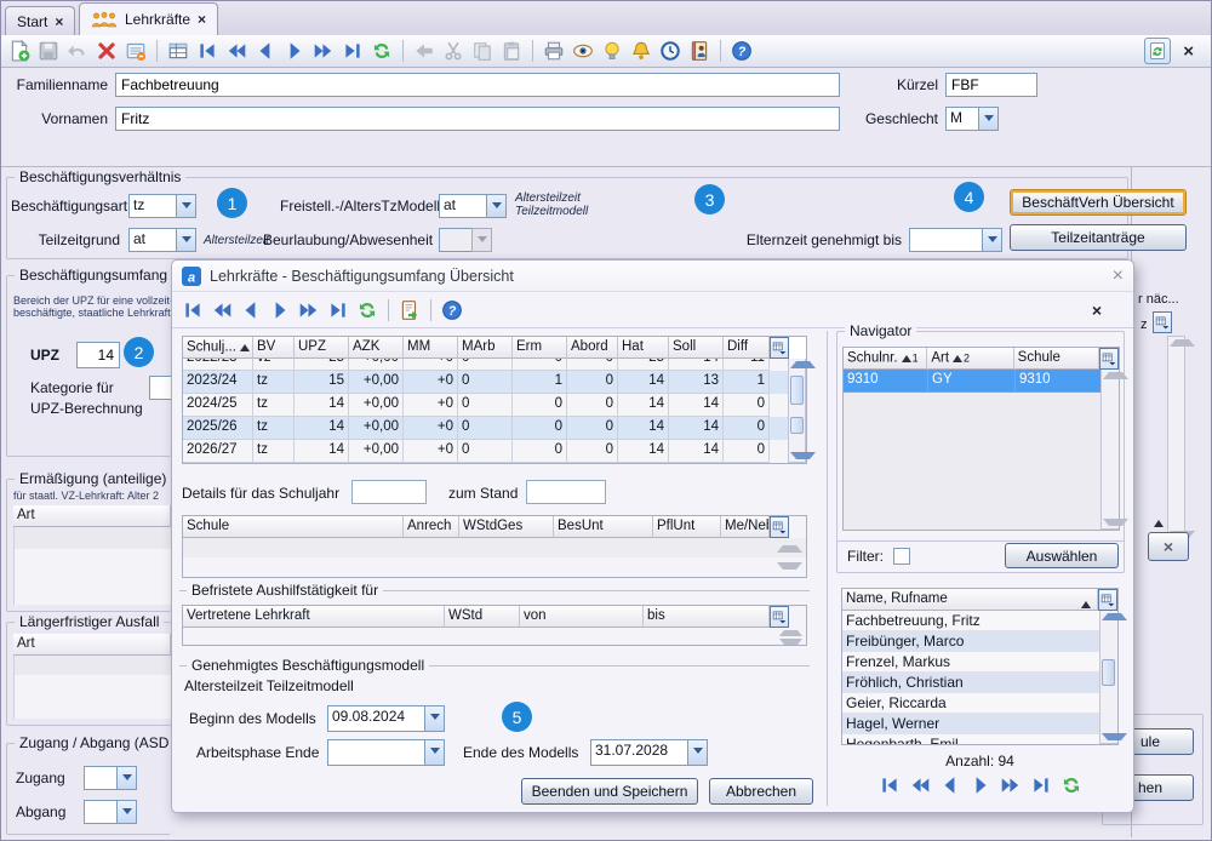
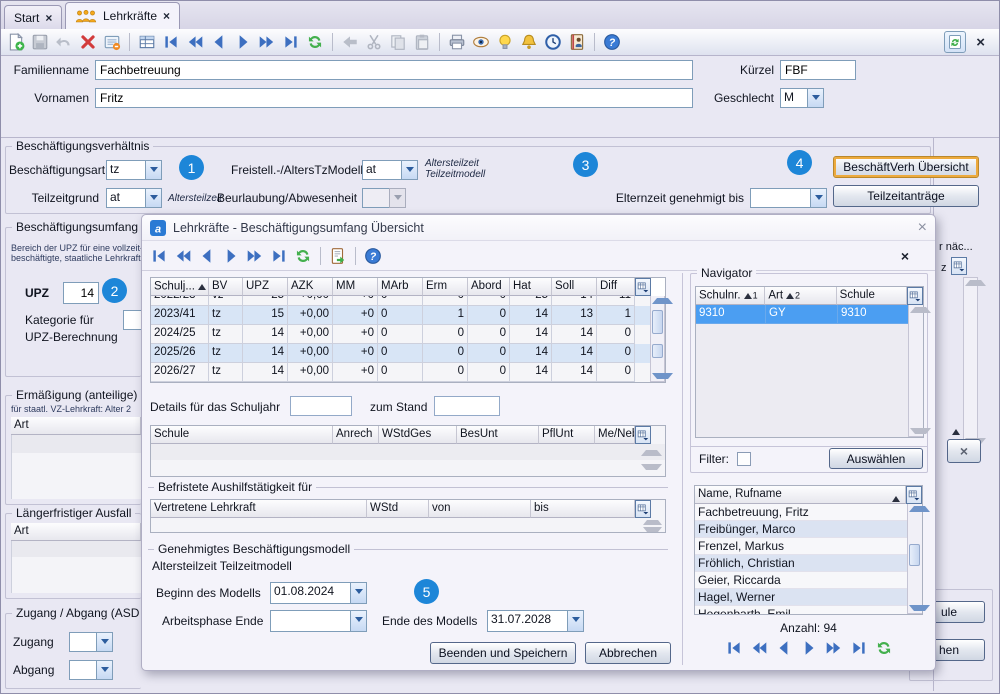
  Start
  ×
  Lehrkräfte
  ×
  ?
  ×
  Familienname
  Fachbetreuung
  Kürzel
  FBF
  Vornamen
  Fritz
  Geschlecht
  M
  Beschäftigungsverhältnis
  Beschäftigungsart
  tz
  Freistell.-/AltersTzModel
  at
  Altersteilzeit
  Teilzeitmodell
  BeschäftVerh Übersicht
  Teilzeitgrund
  at
  Altersteilzeit
  Beurlaubung/Abwesenheit
  Elternzeit genehmigt bis
  Teilzeitanträge
  Beschäftigungsumfang
  Bereich der UPZ für eine vollzeit
  beschäftigte, staatliche Lehrkraft
  UPZ
  14
  Kategorie für
  UPZ-Berechnung
  Ermäßigung (anteilige)
  für staatl. VZ-Lehrkraft: Alter 2
  Art
  Längerfristiger Ausfall
  Art
  Zugang / Abgang (ASD
  Zugang
  Abgang
  r näc...
  z
  ×
  ule
  hen
  1
  2
  3
  4
  a
  Lehrkräfte - Beschäftigungsumfang Übersicht
  ×
  ?
  ×
  Schulj...
  BV
  UPZ
  AZK
  MM
  MArb
  Erm
  Abord
  Hat
  Soll
  Diff
- 2023/24
+ 2023/41
  tz
  15
  +0,00
  +0
  0
  1
  0
  14
  13
  1
  2024/25
  tz
  14
  +0,00
  +0
  0
  0
  0
  14
  14
  0
  2025/26
  tz
  14
  +0,00
  +0
  0
  0
  0
  14
  14
  0
  2026/27
  tz
  14
  +0,00
  +0
  0
  0
  0
  14
  14
  0
  Details für das Schuljahr
  zum Stand
  Schule
  Anrech
  WStdGes
  BesUnt
  PflUnt
  Me/Ne
  Befristete Aushilfstätigkeit für
  Vertretene Lehrkraft
  WStd
  von
  bis
  Genehmigtes Beschäftigungsmodell
  Altersteilzeit Teilzeitmodell
  Beginn des Modells
- 09.08.2024
+ 01.08.2024
  Arbeitsphase Ende
  Ende des Modells
  31.07.2028
  5
  Beenden und Speichern
  Abbrechen
  Navigator
  Schulnr. 1
  Art 2
  Schule
  9310
  GY
  9310
  Filter:
  Auswählen
  Name, Rufname
  Fachbetreuung, Fritz
  Freibünger, Marco
  Frenzel, Markus
  Fröhlich, Christian
  Geier, Riccarda
  Hagel, Werner
  Anzahl: 94
